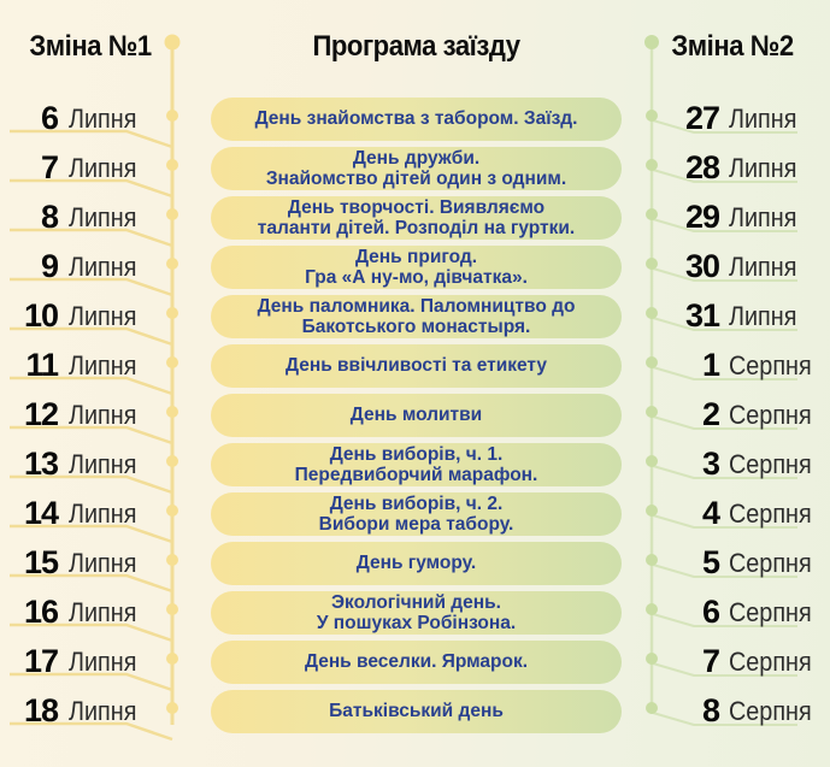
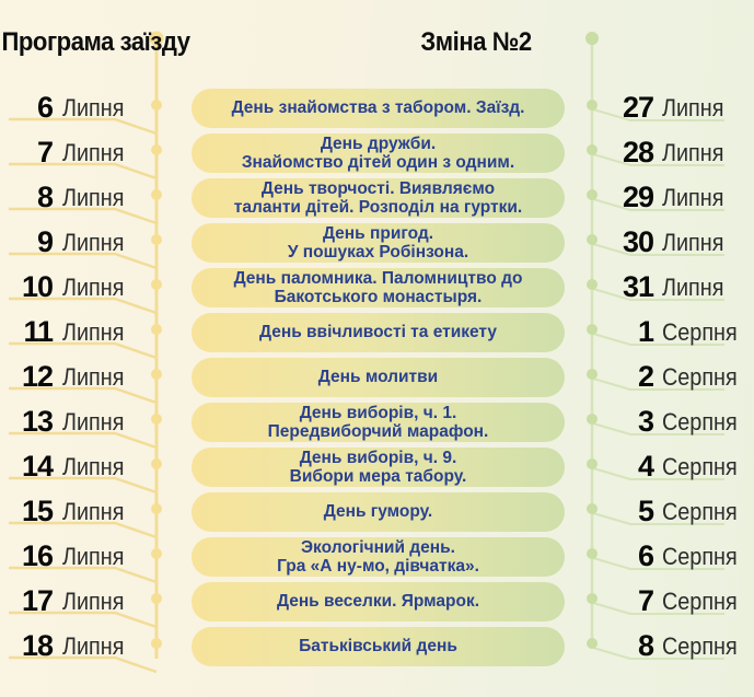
- Зміна №1
  Програма заїзду
  Зміна №2
  6
  Липня
  День знайомства з табором. Заїзд.
  27
  Липня
  7
  Липня
  День дружби.
  Знайомство дітей один з одним.
  28
  Липня
  8
  Липня
  День творчості. Виявляємо
  таланти дітей. Розподіл на гуртки.
  29
  Липня
  9
  Липня
  День пригод.
- Гра «А ну-мо, дівчатка».
+ У пошуках Робінзона.
  30
  Липня
  10
  Липня
  День паломника. Паломництво до
  Бакотського монастыря.
  31
  Липня
  11
  Липня
  День ввічливості та етикету
  1
  Серпня
  12
  Липня
  День молитви
  2
  Серпня
  13
  Липня
  День виборів, ч. 1.
  Передвиборчий марафон.
  3
  Серпня
  14
  Липня
- День виборів, ч. 2.
+ День виборів, ч. 9.
  Вибори мера табору.
  4
  Серпня
  15
  Липня
  День гумору.
  5
  Серпня
  16
  Липня
  Экологічний день.
- У пошуках Робінзона.
+ Гра «А ну-мо, дівчатка».
  6
  Серпня
  17
  Липня
  День веселки. Ярмарок.
  7
  Серпня
  18
  Липня
  Батьківський день
  8
  Серпня
